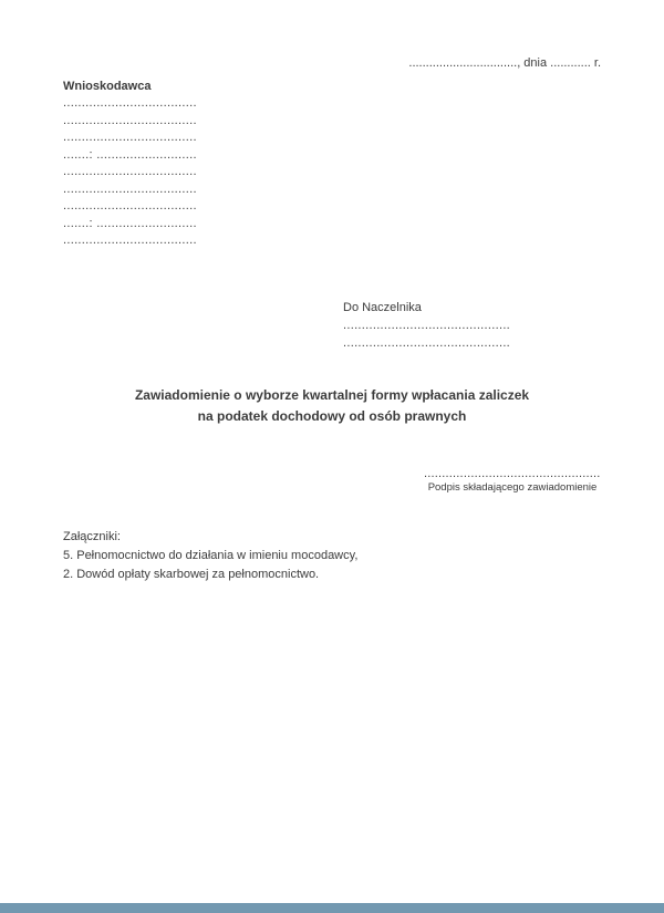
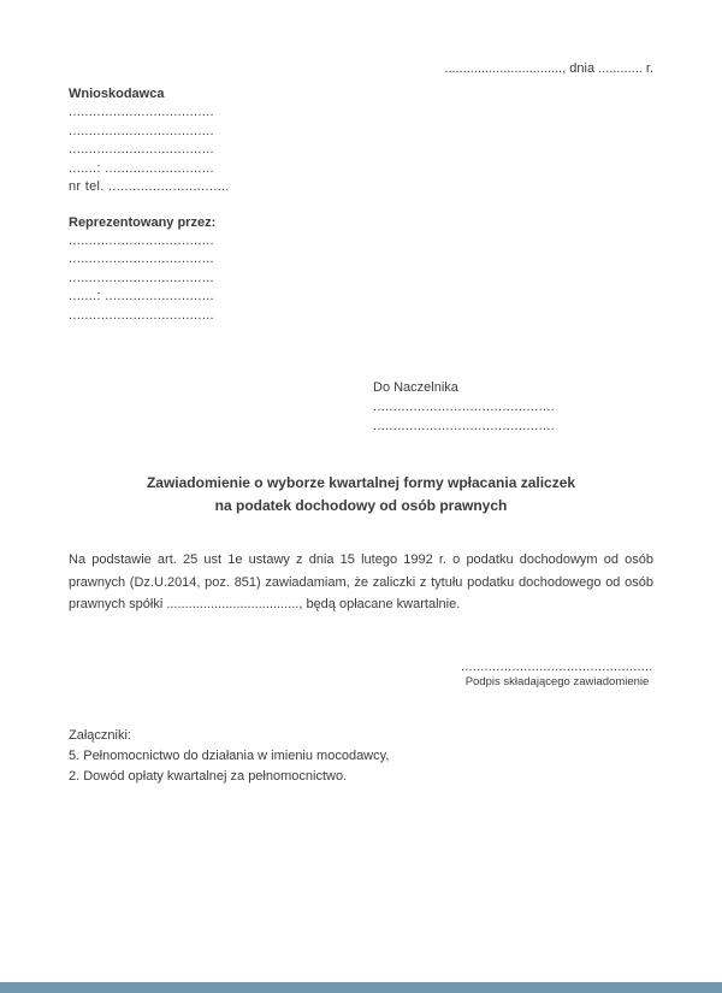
  ................................, dnia ............ r.
  Wnioskodawca
  ....................................
  ....................................
  ....................................
  .......: ...........................
+ nr tel. ..............................
+ Reprezentowany przez:
  ....................................
  ....................................
  ....................................
  .......: ...........................
  ....................................
  Do Naczelnika
  .............................................
  .............................................
  Zawiadomienie o wyborze kwartalnej formy wpłacania zaliczek
  na podatek dochodowy od osób prawnych
+ Na podstawie art. 25 ust 1e ustawy z dnia 15 lutego 1992 r. o podatku dochodowym od osób prawnych (Dz.U.2014, poz. 851) zawiadamiam, że zaliczki z tytułu podatku dochodowego od osób prawnych spółki ...................................., będą opłacane kwartalnie.
  .................................................
  Podpis składającego zawiadomienie
  Załączniki:
  5. Pełnomocnictwo do działania w imieniu mocodawcy,
- 2. Dowód opłaty skarbowej za pełnomocnictwo.
+ 2. Dowód opłaty kwartalnej za pełnomocnictwo.
